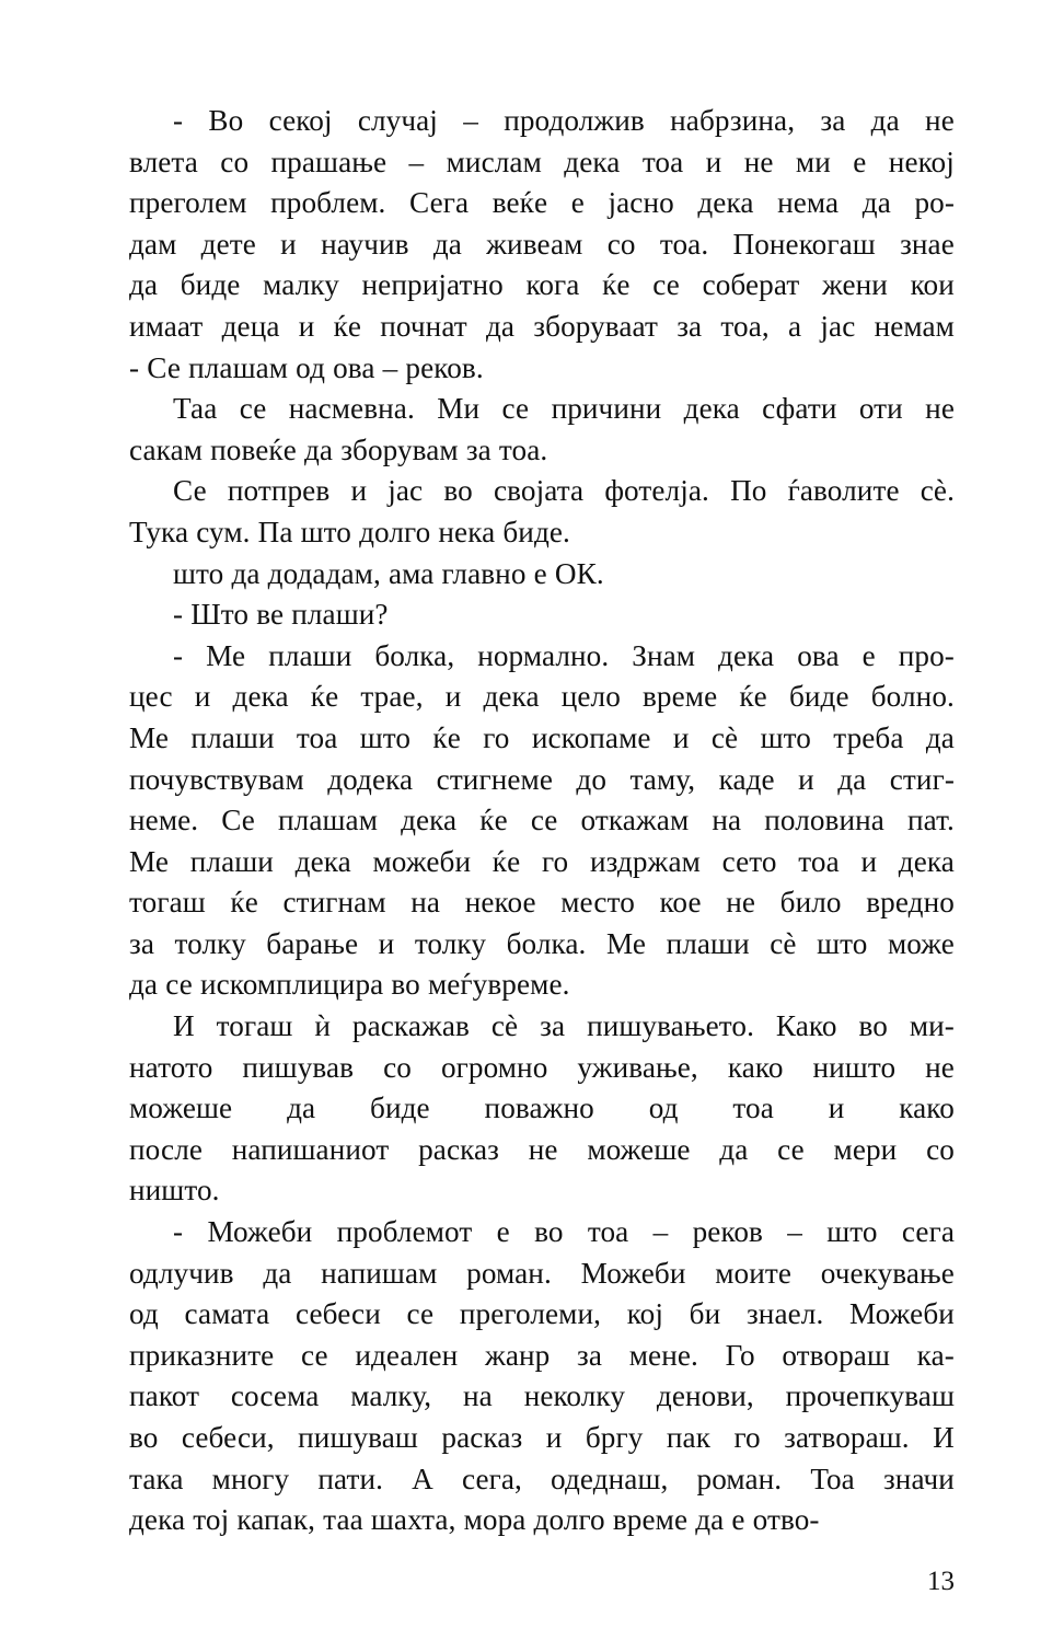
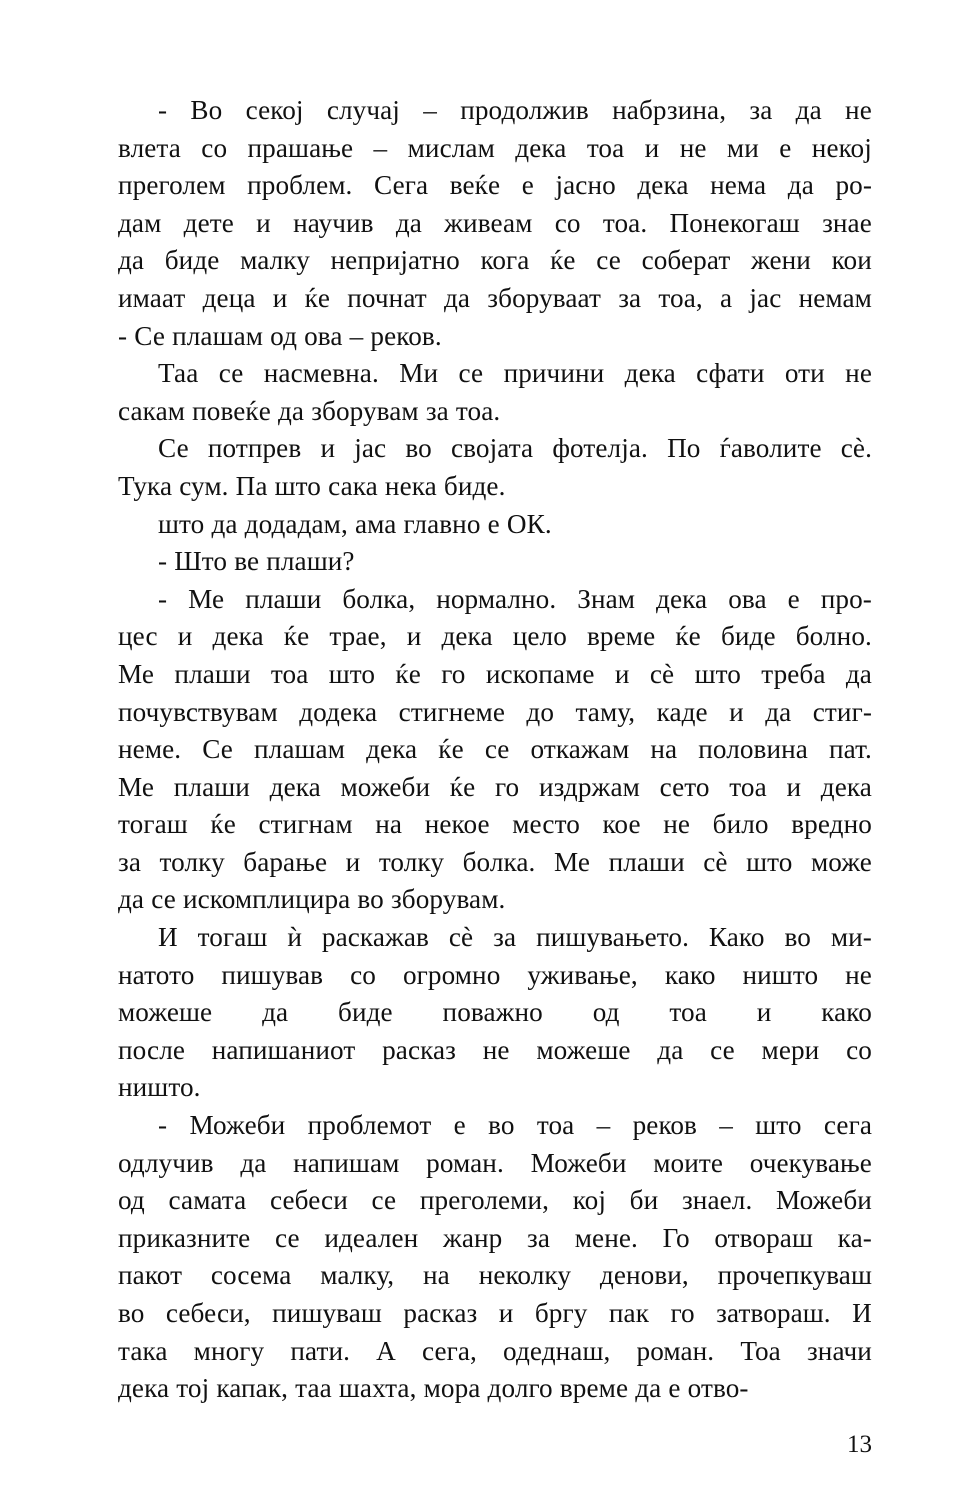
  -
  Во
  секој
  случај
  –
  продолжив
  набрзина,
  за
  да
  не
  влета
  со
  прашање
  –
  мислам
  дека
  тоа
  и
  не
  ми
  е
  некој
  преголем
  проблем.
  Сега
  веќе
  е
  јасно
  дека
  нема
  да
  ро-
  дам
  дете
  и
  научив
  да
  живеам
  со
  тоа.
  Понекогаш
  знае
  да
  биде
  малку
  непријатно
  кога
  ќе
  се
  соберат
  жени
  кои
  имаат
  деца
  и
  ќе
  почнат
  да
  зборуваат
  за
  тоа,
  а
  јас
  немам
  - Се плашам од ова – реков.
  Таа
  се
  насмевна.
  Ми
  се
  причини
  дека
  сфати
  оти
  не
  сакам повеќе да зборувам за тоа.
  Се
  потпрев
  и
  јас
  во
  својата
  фотелја.
  По
  ѓаволите
  сѐ.
- Тука сум. Па што долго нека биде.
+ Тука сум. Па што сака нека биде.
  што да додадам, ама главно е ОК.
  - Што ве плаши?
  -
  Ме
  плаши
  болка,
  нормално.
  Знам
  дека
  ова
  е
  про-
  цес
  и
  дека
  ќе
  трае,
  и
  дека
  цело
  време
  ќе
  биде
  болно.
  Ме
  плаши
  тоа
  што
  ќе
  го
  ископаме
  и
  сѐ
  што
  треба
  да
  почувствувам
  додека
  стигнеме
  до
  таму,
  каде
  и
  да
  стиг-
  неме.
  Се
  плашам
  дека
  ќе
  се
  откажам
  на
  половина
  пат.
  Ме
  плаши
  дека
  можеби
  ќе
  го
  издржам
  сето
  тоа
  и
  дека
  тогаш
  ќе
  стигнам
  на
  некое
  место
  кое
  не
  било
  вредно
  за
  толку
  барање
  и
  толку
  болка.
  Ме
  плаши
  сѐ
  што
  може
- да се искомплицира во меѓувреме.
+ да се искомплицира во зборувам.
  И
  тогаш
  ѝ
  раскажав
  сѐ
  за
  пишувањето.
  Како
  во
  ми-
  натото
  пишував
  со
  огромно
  уживање,
  како
  ништо
  не
  можеше
  да
  биде
  поважно
  од
  тоа
  и
  како
  после
  напишаниот
  расказ
  не
  можеше
  да
  се
  мери
  со
  ништо.
  -
  Можеби
  проблемот
  е
  во
  тоа
  –
  реков
  –
  што
  сега
  одлучив
  да
  напишам
  роман.
  Можеби
  моите
  очекување
  од
  самата
  себеси
  се
  преголеми,
  кој
  би
  знаел.
  Можеби
  приказните
  се
  идеален
  жанр
  за
  мене.
  Го
  отвораш
  ка-
  пакот
  сосема
  малку,
  на
  неколку
  денови,
  прочепкуваш
  во
  себеси,
  пишуваш
  расказ
  и
  бргу
  пак
  го
  затвораш.
  И
  така
  многу
  пати.
  А
  сега,
  одеднаш,
  роман.
  Тоа
  значи
  дека тој капак, таа шахта, мора долго време да е отво-
  13
